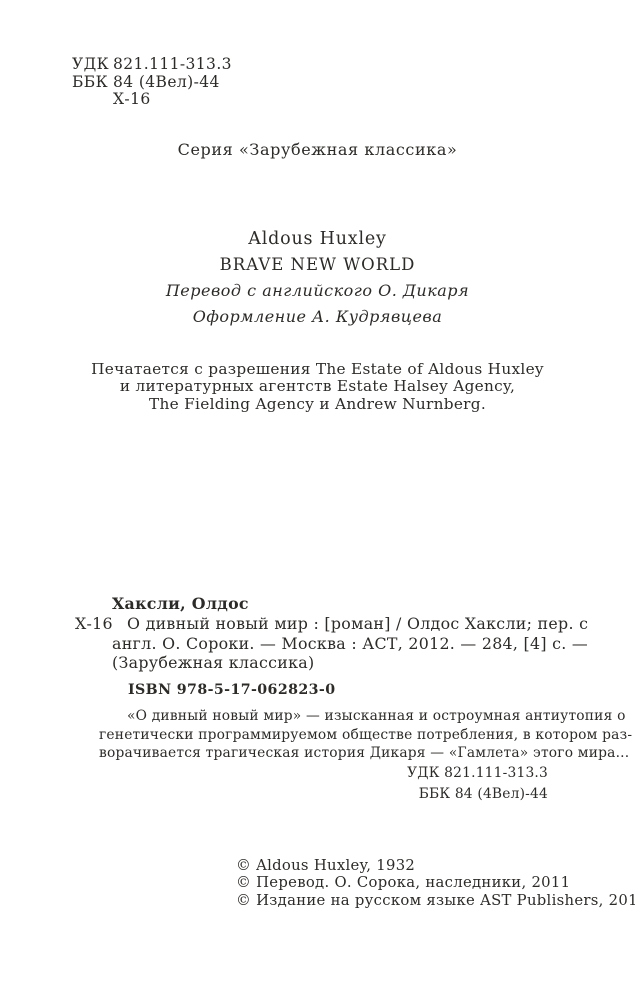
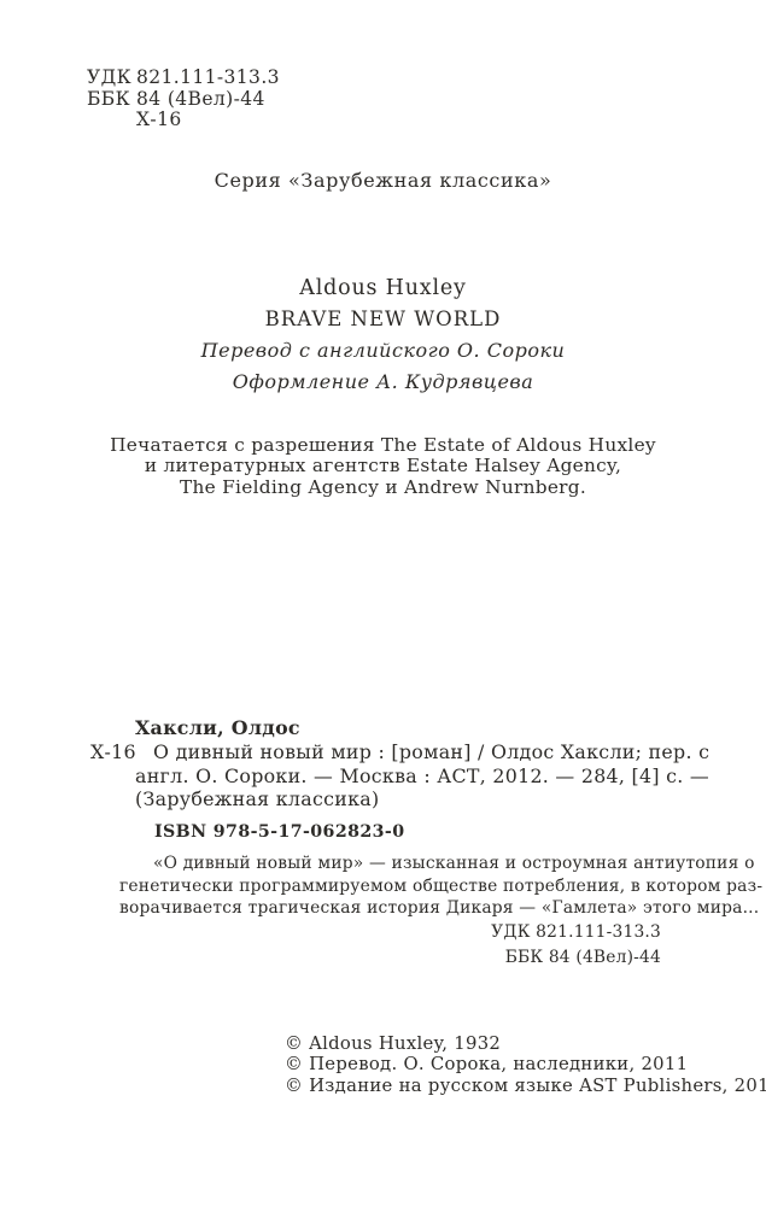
  УДК
  821.111-313.3
  ББК
  84 (4Вел)-44
  Х-16
  Серия «Зарубежная классика»
  Aldous Huxley
  BRAVE NEW WORLD
- Перевод с английского О. Дикаря
+ Перевод с английского О. Сороки
  Оформление А. Кудрявцева
  Печатается с разрешения The Estate of Aldous Huxley
  и литературных агентств Estate Halsey Agency,
  The Fielding Agency и Andrew Nurnberg.
  Хаксли, Олдос
  Х-16
  О дивный новый мир : [роман] / Олдос Хаксли; пер. с
  англ. О. Сороки. — Москва : АСТ, 2012. — 284, [4] с. —
  (Зарубежная классика)
  ISBN 978-5-17-062823-0
  «О дивный новый мир» — изысканная и остроумная антиутопия о
  генетически программируемом обществе потребления, в котором раз-
  ворачивается трагическая история Дикаря — «Гамлета» этого мира...
  УДК 821.111-313.3
  ББК 84 (4Вел)-44
  © Aldous Huxley, 1932
  © Перевод. О. Сорока, наследники, 2011
  © Издание на русском языке AST Publishers, 201
